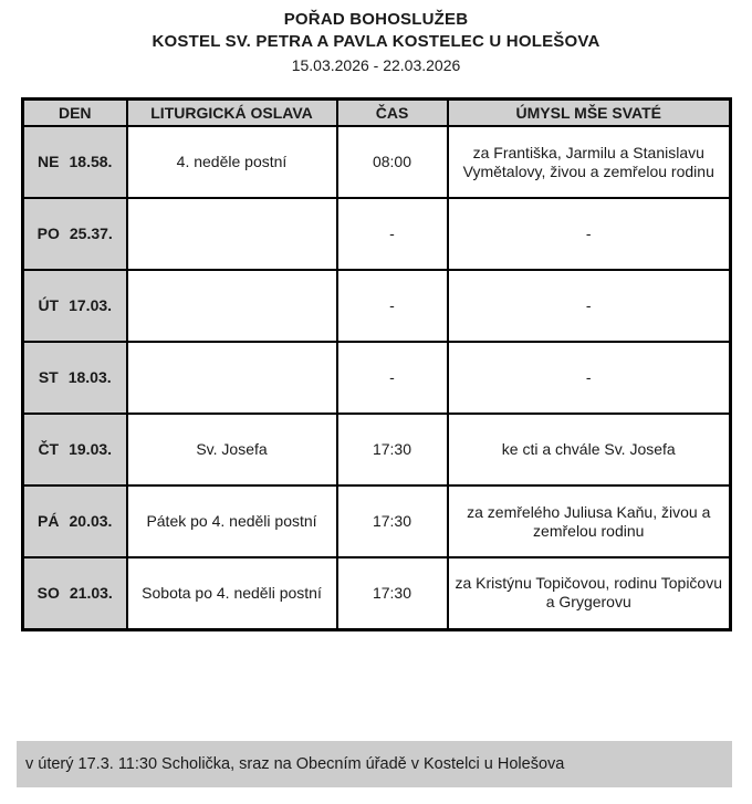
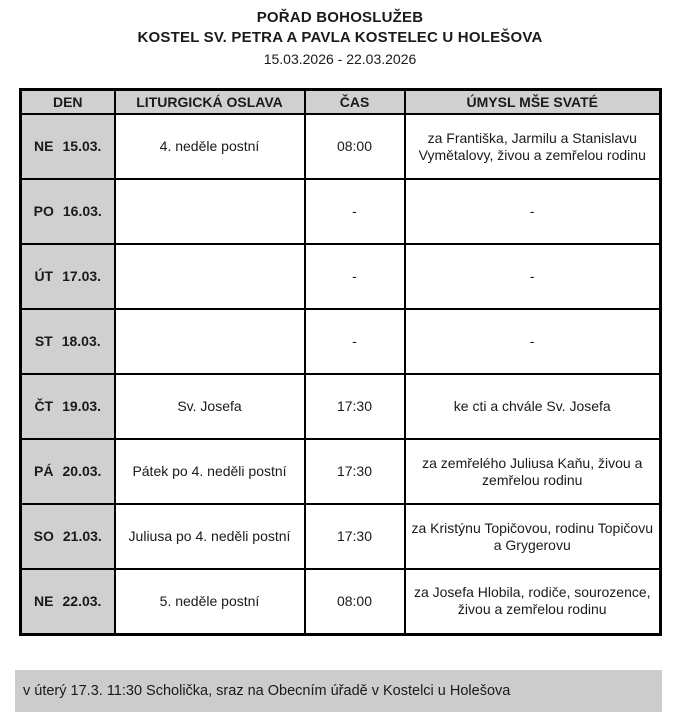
  POŘAD BOHOSLUŽEB
  KOSTEL SV. PETRA A PAVLA KOSTELEC U HOLEŠOVA
  15.03.2026 - 22.03.2026
  DEN	LITURGICKÁ OSLAVA	ČAS	ÚMYSL MŠE SVATÉ
- NE 18.58.	4. neděle postní	08:00	za Františka, Jarmilu a Stanislavu Vymětalovy, živou a zemřelou rodinu
+ NE 15.03.	4. neděle postní	08:00	za Františka, Jarmilu a Stanislavu Vymětalovy, živou a zemřelou rodinu
- PO 25.37.		-	-
+ PO 16.03.		-	-
  ÚT 17.03.		-	-
  ST 18.03.		-	-
  ČT 19.03.	Sv. Josefa	17:30	ke cti a chvále Sv. Josefa
  PÁ 20.03.	Pátek po 4. neděli postní	17:30	za zemřelého Juliusa Kaňu, živou a zemřelou rodinu
- SO 21.03.	Sobota po 4. neděli postní	17:30	za Kristýnu Topičovou, rodinu Topičovu a Grygerovu
+ SO 21.03.	Juliusa po 4. neděli postní	17:30	za Kristýnu Topičovou, rodinu Topičovu a Grygerovu
+ NE 22.03.	5. neděle postní	08:00	za Josefa Hlobila, rodiče, sourozence, živou a zemřelou rodinu
  v úterý 17.3. 11:30 Scholička, sraz na Obecním úřadě v Kostelci u Holešova
